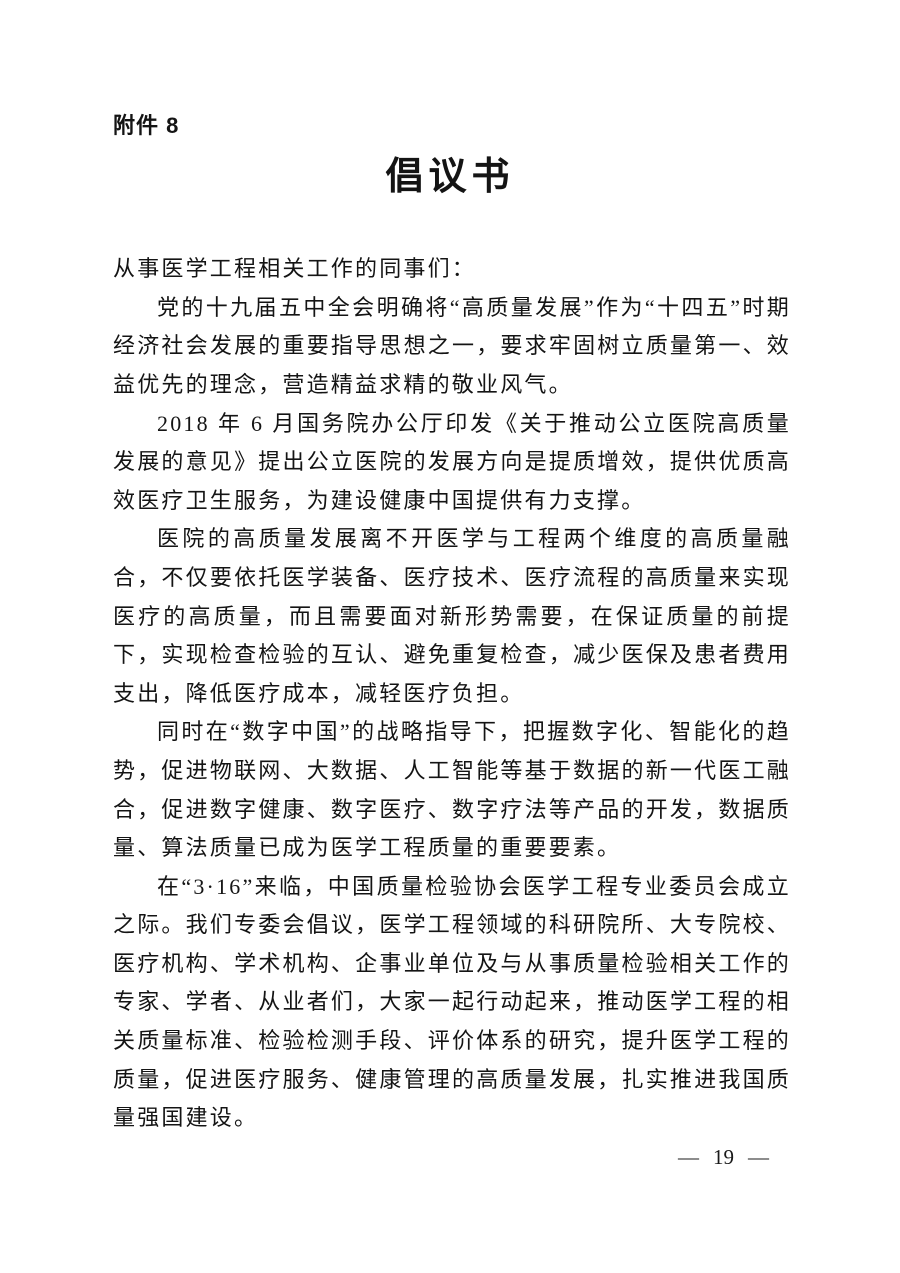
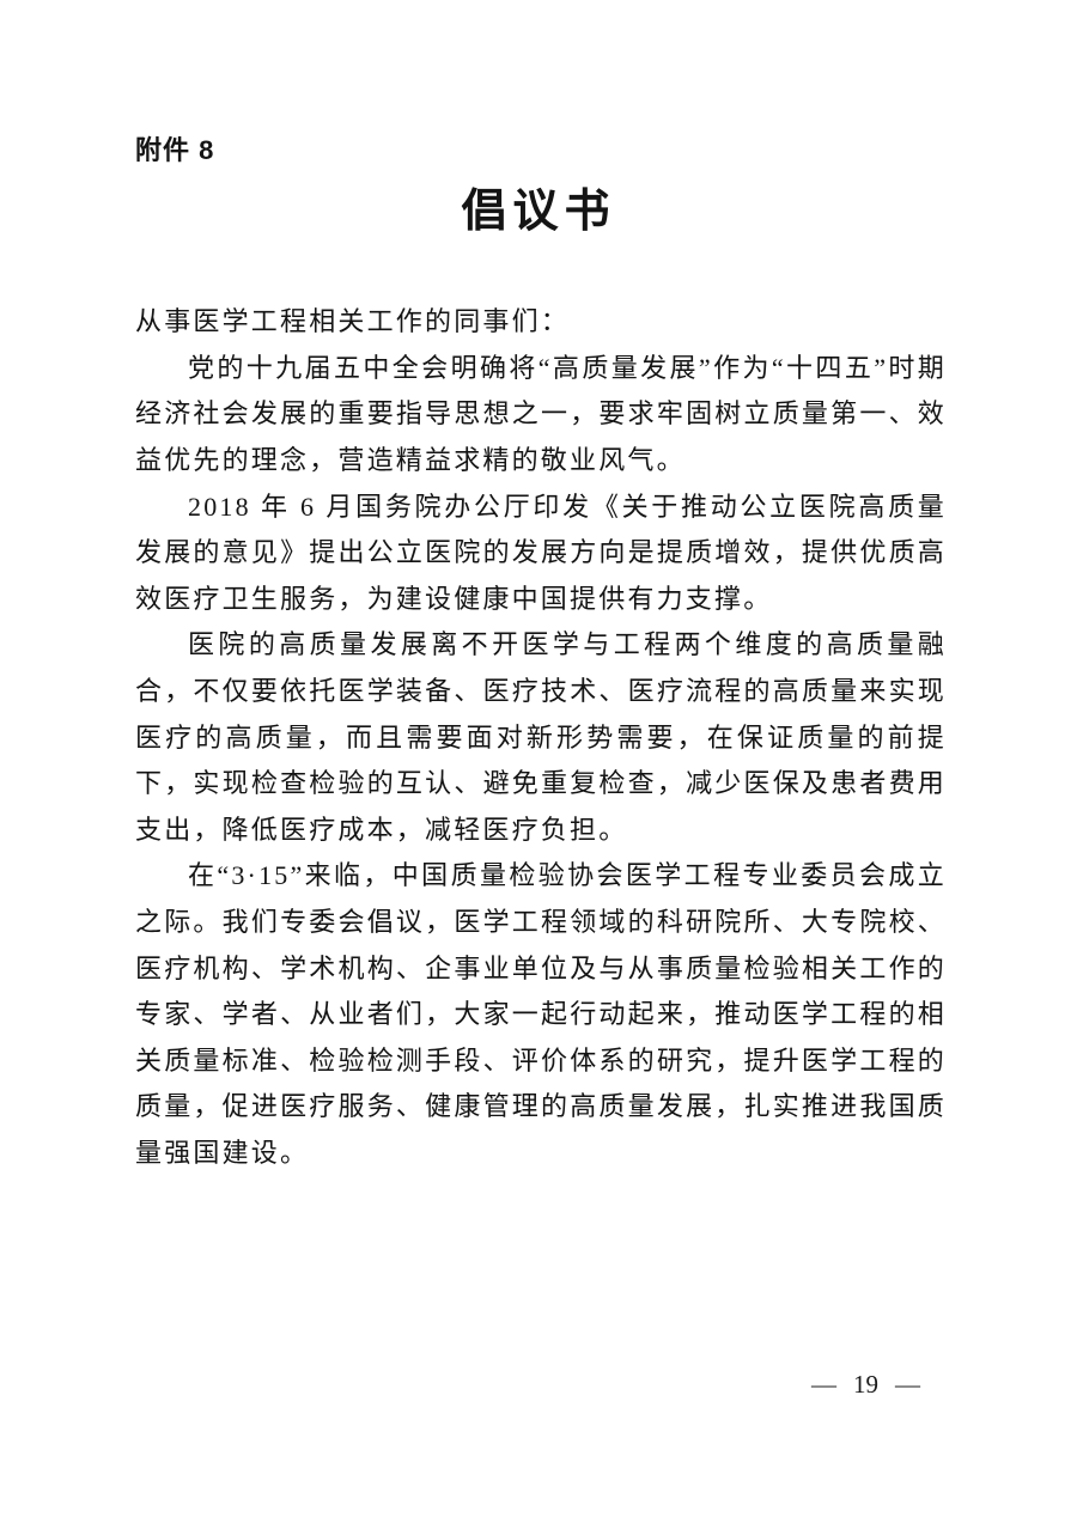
  附件 8
  倡议书
  从事医学工程相关工作的同事们：
  党的十九届五中全会明确将“高质量发展”作为“十四五”时期经济社会发展的重要指导思想之一，要求牢固树立质量第一、效益优先的理念，营造精益求精的敬业风气。
  2018 年 6 月国务院办公厅印发《关于推动公立医院高质量发展的意见》提出公立医院的发展方向是提质增效，提供优质高效医疗卫生服务，为建设健康中国提供有力支撑。
  医院的高质量发展离不开医学与工程两个维度的高质量融合，不仅要依托医学装备、医疗技术、医疗流程的高质量来实现医疗的高质量，而且需要面对新形势需要，在保证质量的前提下，实现检查检验的互认、避免重复检查，减少医保及患者费用支出，降低医疗成本，减轻医疗负担。
- 同时在“数字中国”的战略指导下，把握数字化、智能化的趋势，促进物联网、大数据、人工智能等基于数据的新一代医工融合，促进数字健康、数字医疗、数字疗法等产品的开发，数据质量、算法质量已成为医学工程质量的重要要素。
- 在“3·16”来临，中国质量检验协会医学工程专业委员会成立之际。我们专委会倡议，医学工程领域的科研院所、大专院校、医疗机构、学术机构、企事业单位及与从事质量检验相关工作的专家、学者、从业者们，大家一起行动起来，推动医学工程的相关质量标准、检验检测手段、评价体系的研究，提升医学工程的质量，促进医疗服务、健康管理的高质量发展，扎实推进我国质量强国建设。
+ 在“3·15”来临，中国质量检验协会医学工程专业委员会成立之际。我们专委会倡议，医学工程领域的科研院所、大专院校、医疗机构、学术机构、企事业单位及与从事质量检验相关工作的专家、学者、从业者们，大家一起行动起来，推动医学工程的相关质量标准、检验检测手段、评价体系的研究，提升医学工程的质量，促进医疗服务、健康管理的高质量发展，扎实推进我国质量强国建设。
  —
  19
  —
